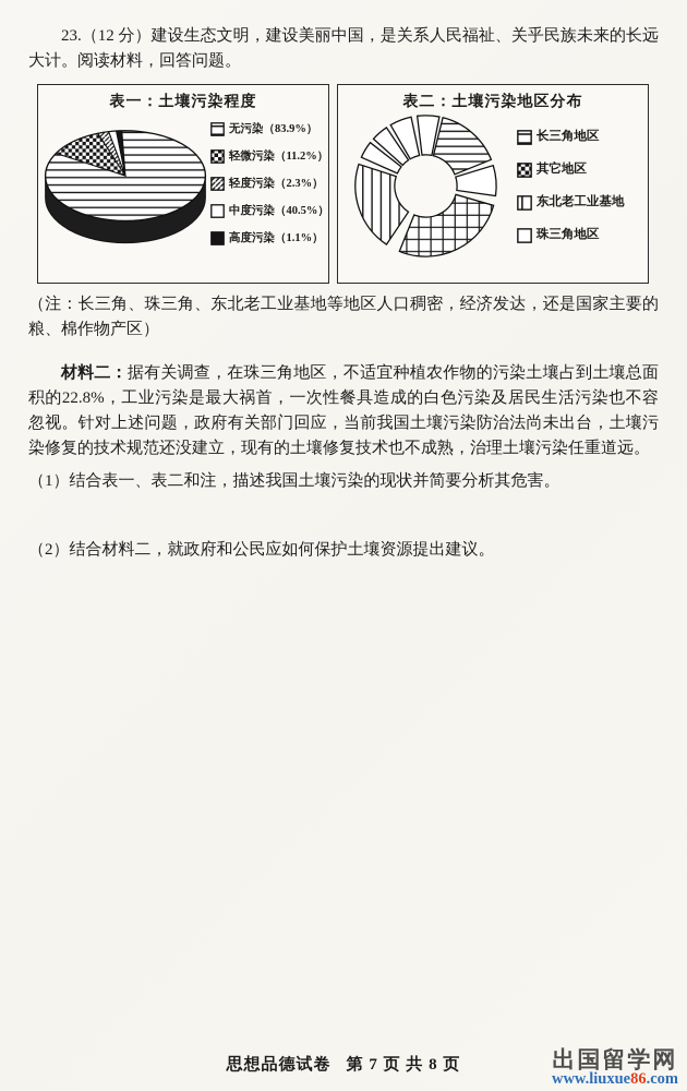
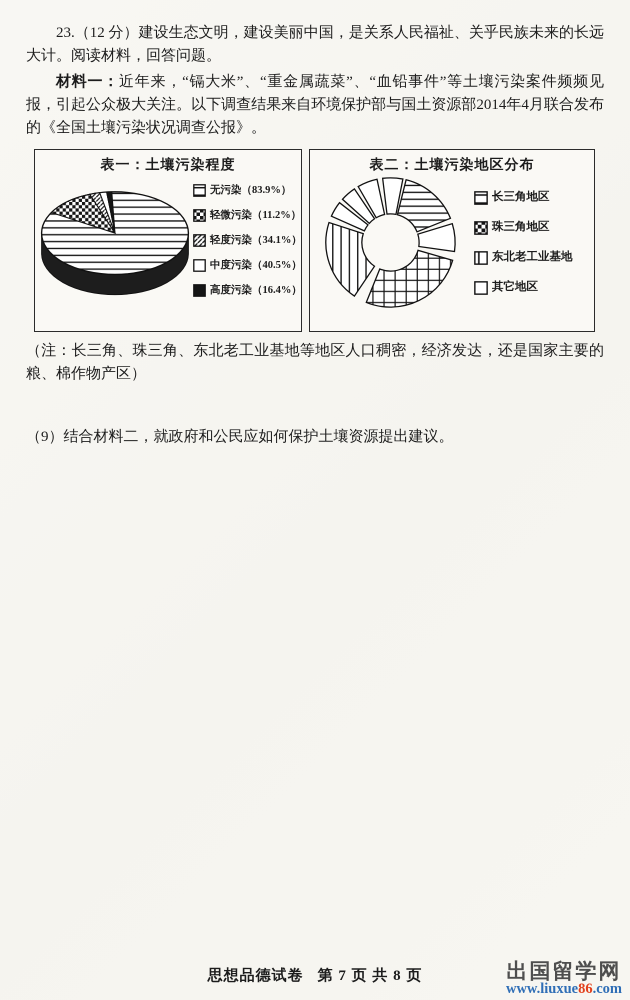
  23.（12 分）建设生态文明，建设美丽中国，是关系人民福祉、关乎民族未来的长远大计。阅读材料，回答问题。
+ 材料一：近年来，“镉大米”、“重金属蔬菜”、“血铅事件”等土壤污染案件频频见报，引起公众极大关注。以下调查结果来自环境保护部与国土资源部2014年4月联合发布的《全国土壤污染状况调查公报》。
  表一：土壤污染程度
  无污染（83.9%）
  轻微污染（11.2%）
- 轻度污染（2.3%）
+ 轻度污染（34.1%）
  中度污染（40.5%）
- 高度污染（1.1%）
+ 高度污染（16.4%）
  表二：土壤污染地区分布
  长三角地区
- 其它地区
+ 珠三角地区
  东北老工业基地
- 珠三角地区
+ 其它地区
  （注：长三角、珠三角、东北老工业基地等地区人口稠密，经济发达，还是国家主要的粮、棉作物产区）
- 材料二：据有关调查，在珠三角地区，不适宜种植农作物的污染土壤占到土壤总面积的22.8%，工业污染是最大祸首，一次性餐具造成的白色污染及居民生活污染也不容忽视。针对上述问题，政府有关部门回应，当前我国土壤污染防治法尚未出台，土壤污染修复的技术规范还没建立，现有的土壤修复技术也不成熟，治理土壤污染任重道远。
- （1）结合表一、表二和注，描述我国土壤污染的现状并简要分析其危害。
- （2）结合材料二，就政府和公民应如何保护土壤资源提出建议。
+ （9）结合材料二，就政府和公民应如何保护土壤资源提出建议。
  思想品德试卷 第 7 页 共 8 页
  出国留学网
  www.liuxue86.com
